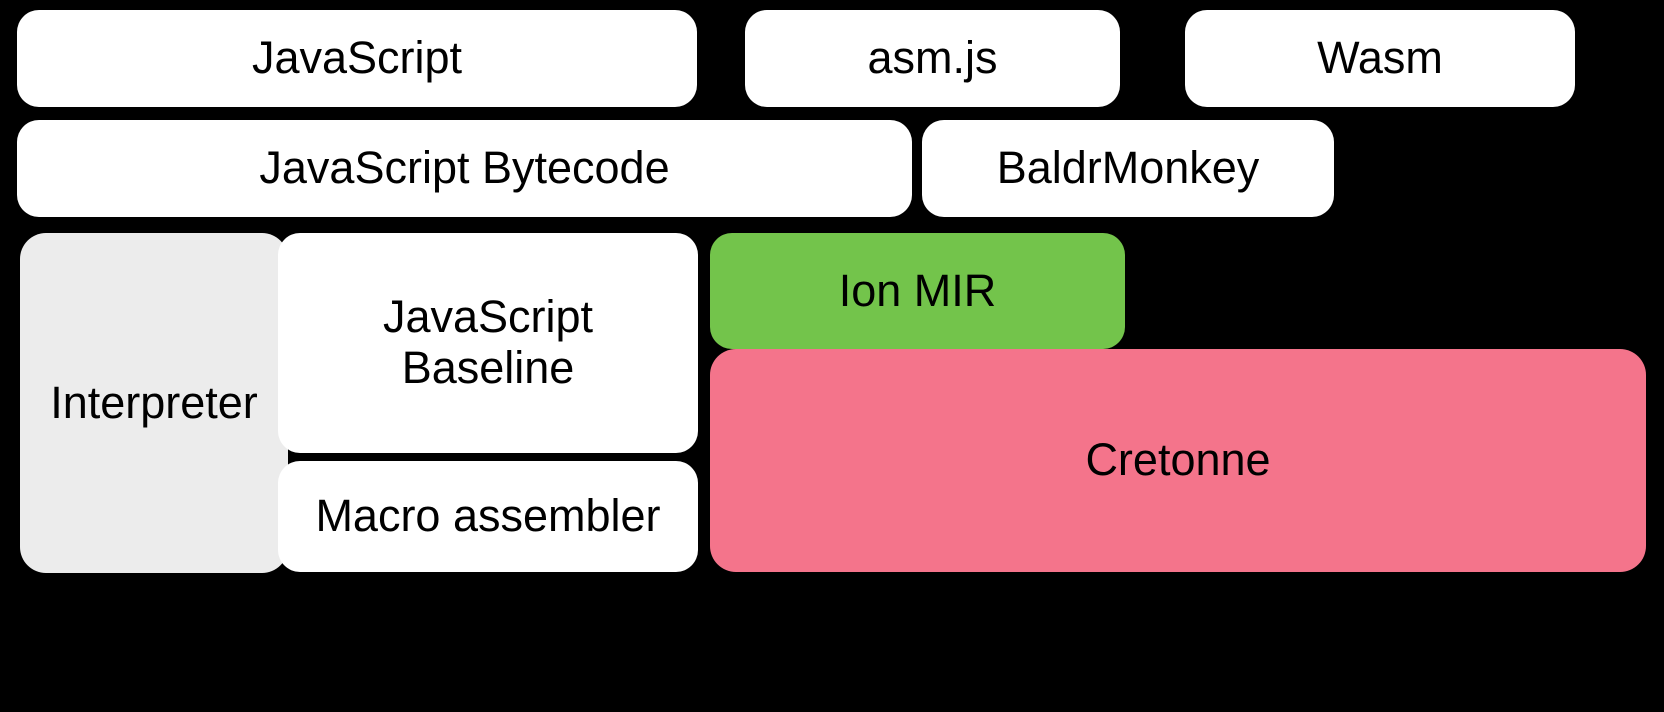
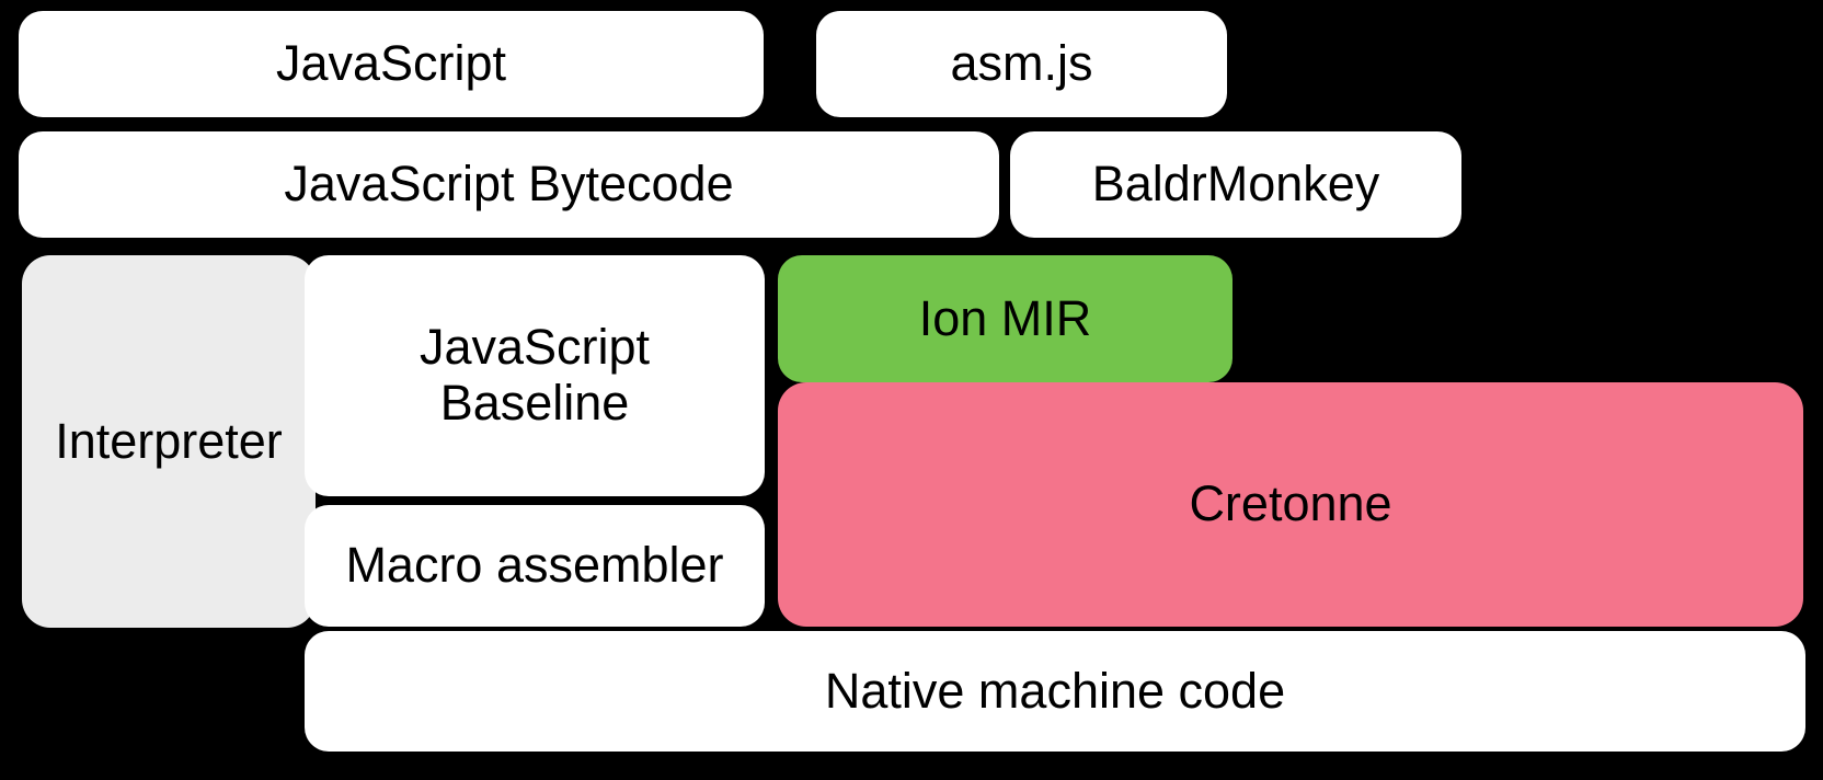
  JavaScript
  asm.js
- Wasm
  JavaScript Bytecode
  BaldrMonkey
  Interpreter
  JavaScript
  Baseline
  Ion MIR
  Macro assembler
  Cretonne
+ Native machine code
